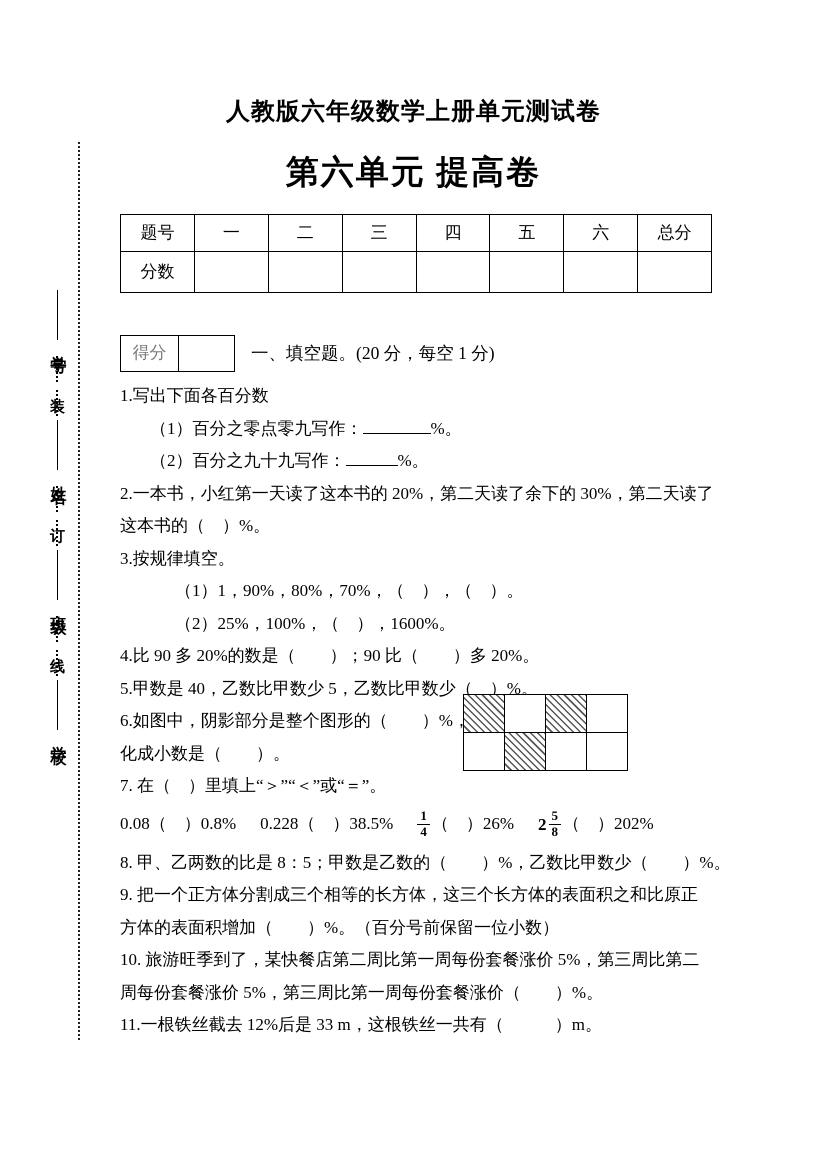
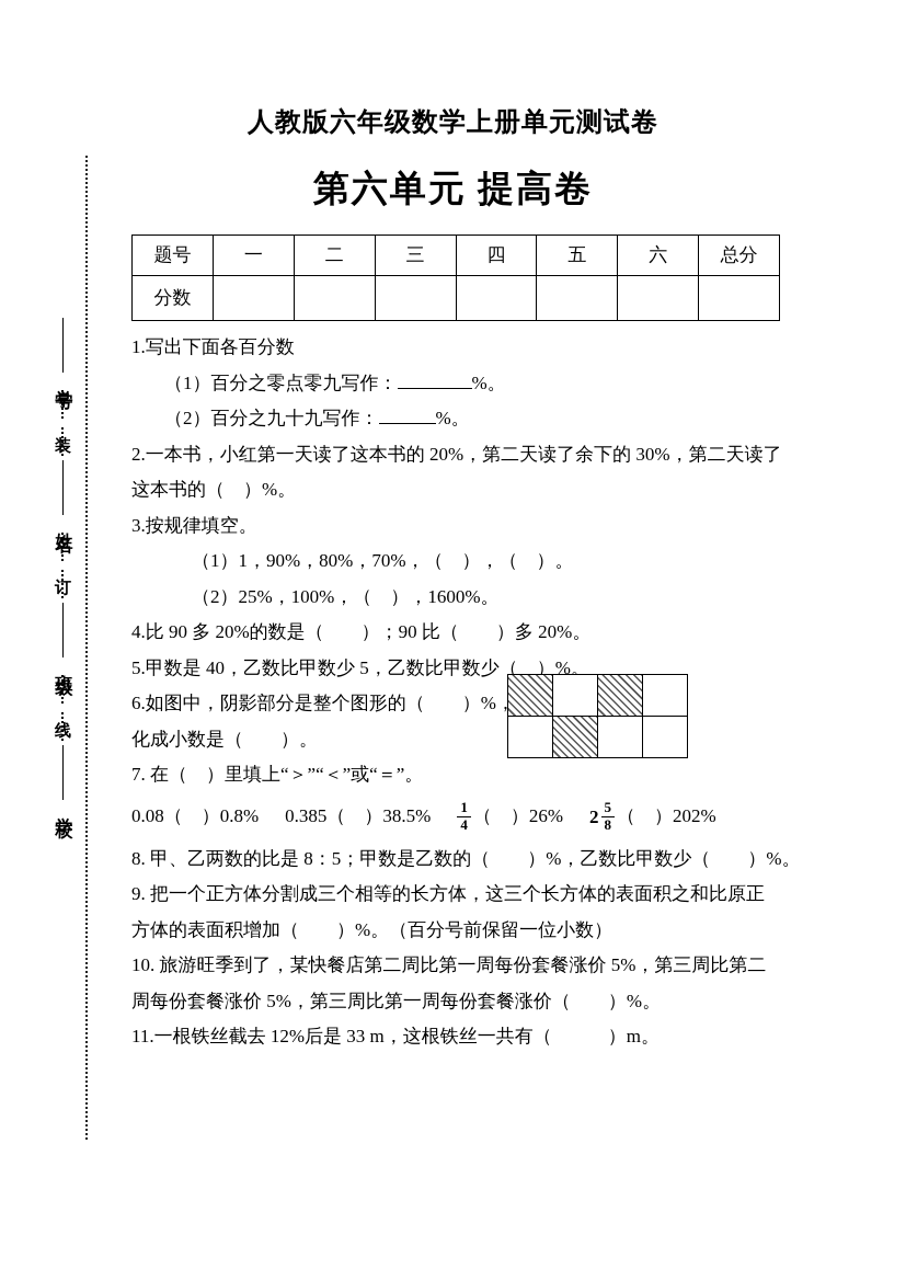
  人教版六年级数学上册单元测试卷
  第六单元 提高卷
  题号	一	二	三	四	五	六	总分
  分数
- 得分
- 一、填空题。(20 分，每空 1 分)
  1.写出下面各百分数
  （1）百分之零点零九写作： %。
  （2）百分之九十九写作： %。
  2.一本书，小红第一天读了这本书的 20%，第二天读了余下的 30%，第二天读了
  这本书的（ ）%。
  3.按规律填空。
  （1）1，90%，80%，70%，（ ），（ ）。
  （2）25%，100%，（ ），1600%。
  4.比 90 多 20%的数是（ ）；90 比（ ）多 20%。
  5.甲数是 40，乙数比甲数少 5，乙数比甲数少（ ）%。
  6.如图中，阴影部分是整个图形的（ ）%，
  化成小数是（ ）。
  7. 在（ ）里填上“＞”“＜”或“＝”。
  0.08（ ）0.8%
- 0.228（ ）38.5%
+ 0.385（ ）38.5%
  1
  4
  （ ）26%
  2
  5
  8
  （ ）202%
  8. 甲、乙两数的比是 8：5；甲数是乙数的（ ）%，乙数比甲数少（ ）%。
  9. 把一个正方体分割成三个相等的长方体，这三个长方体的表面积之和比原正
  方体的表面积增加（ ）%。（百分号前保留一位小数）
  10. 旅游旺季到了，某快餐店第二周比第一周每份套餐涨价 5%，第三周比第二
  周每份套餐涨价 5%，第三周比第一周每份套餐涨价（ ）%。
  11.一根铁丝截去 12%后是 33 m，这根铁丝一共有（ ）m。
